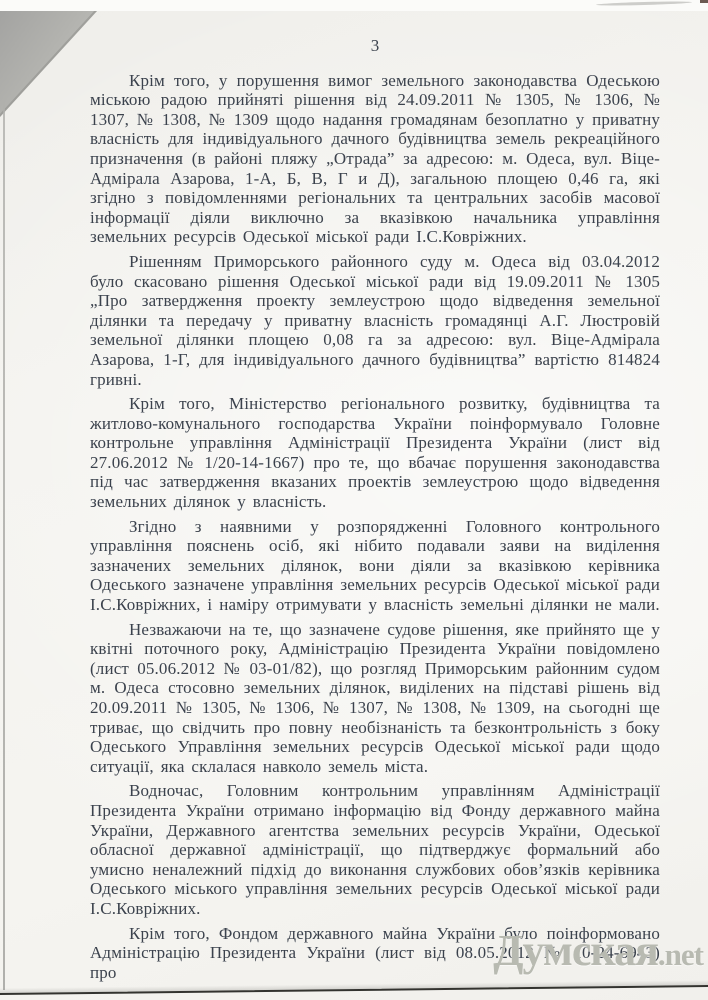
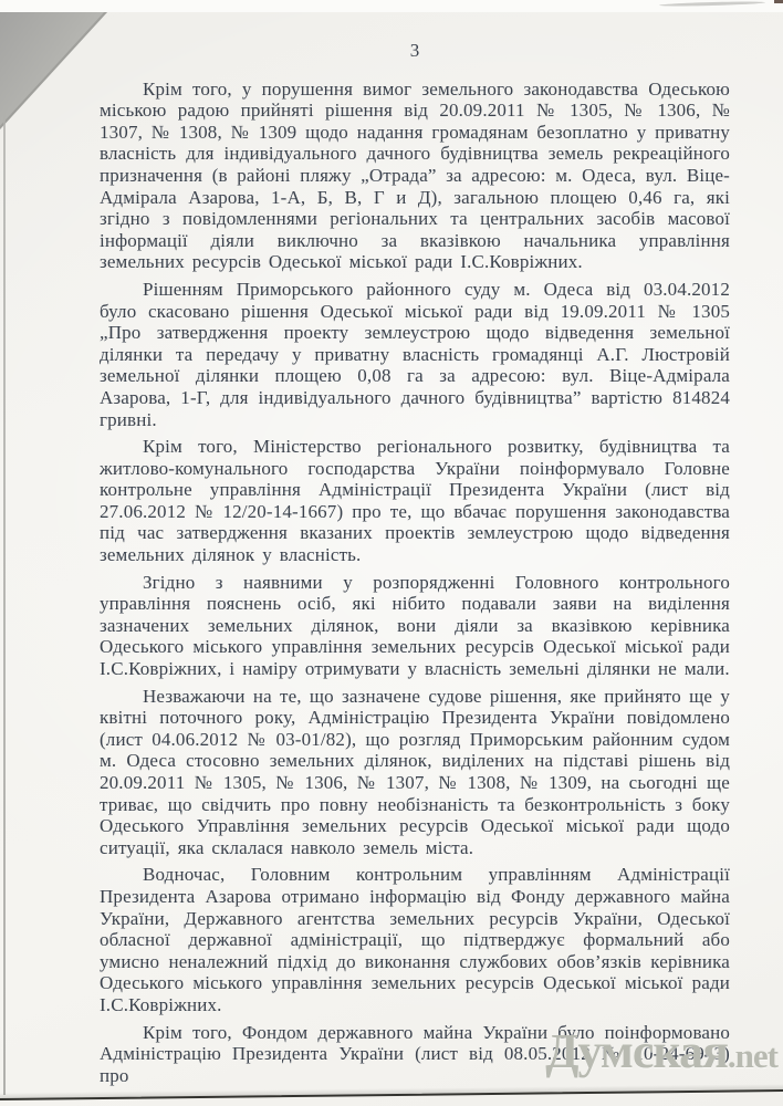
  3
- Крім того, у порушення вимог земельного законодавства Одеською міською радою прийняті рішення від 24.09.2011 № 1305, № 1306, № 1307, № 1308, № 1309 щодо надання громадянам безоплатно у приватну власність для індивідуального дачного будівництва земель рекреаційного призначення (в районі пляжу „Отрада” за адресою: м. Одеса, вул. Віце-Адмірала Азарова, 1-А, Б, В, Г и Д), загальною площею 0,46 га, які згідно з повідомленнями регіональних та центральних засобів масової інформації діяли виключно за вказівкою начальника управління земельних ресурсів Одеської міської ради І.С.Ковріжних.
+ Крім того, у порушення вимог земельного законодавства Одеською міською радою прийняті рішення від 20.09.2011 № 1305, № 1306, № 1307, № 1308, № 1309 щодо надання громадянам безоплатно у приватну власність для індивідуального дачного будівництва земель рекреаційного призначення (в районі пляжу „Отрада” за адресою: м. Одеса, вул. Віце-Адмірала Азарова, 1-А, Б, В, Г и Д), загальною площею 0,46 га, які згідно з повідомленнями регіональних та центральних засобів масової інформації діяли виключно за вказівкою начальника управління земельних ресурсів Одеської міської ради І.С.Ковріжних.
  Рішенням Приморського районного суду м. Одеса від 03.04.2012 було скасовано рішення Одеської міської ради від 19.09.2011 № 1305 „Про затвердження проекту землеустрою щодо відведення земельної ділянки та передачу у приватну власність громадянці А.Г. Люстровій земельної ділянки площею 0,08 га за адресою: вул. Віце-Адмірала Азарова, 1-Г, для індивідуального дачного будівництва” вартістю 814824 гривні.
- Крім того, Міністерство регіонального розвитку, будівництва та житлово-комунального господарства України поінформувало Головне контрольне управління Адміністрації Президента України (лист від 27.06.2012 № 1/20-14-1667) про те, що вбачає порушення законодавства під час затвердження вказаних проектів землеустрою щодо відведення земельних ділянок у власність.
+ Крім того, Міністерство регіонального розвитку, будівництва та житлово-комунального господарства України поінформувало Головне контрольне управління Адміністрації Президента України (лист від 27.06.2012 № 12/20-14-1667) про те, що вбачає порушення законодавства під час затвердження вказаних проектів землеустрою щодо відведення земельних ділянок у власність.
- Згідно з наявними у розпорядженні Головного контрольного управління пояснень осіб, які нібито подавали заяви на виділення зазначених земельних ділянок, вони діяли за вказівкою керівника Одеського зазначене управління земельних ресурсів Одеської міської ради І.С.Ковріжних, і наміру отримувати у власність земельні ділянки не мали.
+ Згідно з наявними у розпорядженні Головного контрольного управління пояснень осіб, які нібито подавали заяви на виділення зазначених земельних ділянок, вони діяли за вказівкою керівника Одеського міського управління земельних ресурсів Одеської міської ради І.С.Ковріжних, і наміру отримувати у власність земельні ділянки не мали.
- Незважаючи на те, що зазначене судове рішення, яке прийнято ще у квітні поточного року, Адміністрацію Президента України повідомлено (лист 05.06.2012 № 03-01/82), що розгляд Приморським районним судом м. Одеса стосовно земельних ділянок, виділених на підставі рішень від 20.09.2011 № 1305, № 1306, № 1307, № 1308, № 1309, на сьогодні ще триває, що свідчить про повну необізнаність та безконтрольність з боку Одеського Управління земельних ресурсів Одеської міської ради щодо ситуації, яка склалася навколо земель міста.
+ Незважаючи на те, що зазначене судове рішення, яке прийнято ще у квітні поточного року, Адміністрацію Президента України повідомлено (лист 04.06.2012 № 03-01/82), що розгляд Приморським районним судом м. Одеса стосовно земельних ділянок, виділених на підставі рішень від 20.09.2011 № 1305, № 1306, № 1307, № 1308, № 1309, на сьогодні ще триває, що свідчить про повну необізнаність та безконтрольність з боку Одеського Управління земельних ресурсів Одеської міської ради щодо ситуації, яка склалася навколо земель міста.
- Водночас, Головним контрольним управлінням Адміністрації Президента України отримано інформацію від Фонду державного майна України, Державного агентства земельних ресурсів України, Одеської обласної державної адміністрації, що підтверджує формальний або умисно неналежний підхід до виконання службових обов’язків керівника Одеського міського управління земельних ресурсів Одеської міської ради І.С.Ковріжних.
+ Водночас, Головним контрольним управлінням Адміністрації Президента Азарова отримано інформацію від Фонду державного майна України, Державного агентства земельних ресурсів України, Одеської обласної державної адміністрації, що підтверджує формальний або умисно неналежний підхід до виконання службових обов’язків керівника Одеського міського управління земельних ресурсів Одеської міської ради І.С.Ковріжних.
  Крім того, Фондом державного майна України було поінформовано Адміністрацію Президента України (лист від 08.05.2012 № 10-24-6943) про
  Думская.net
